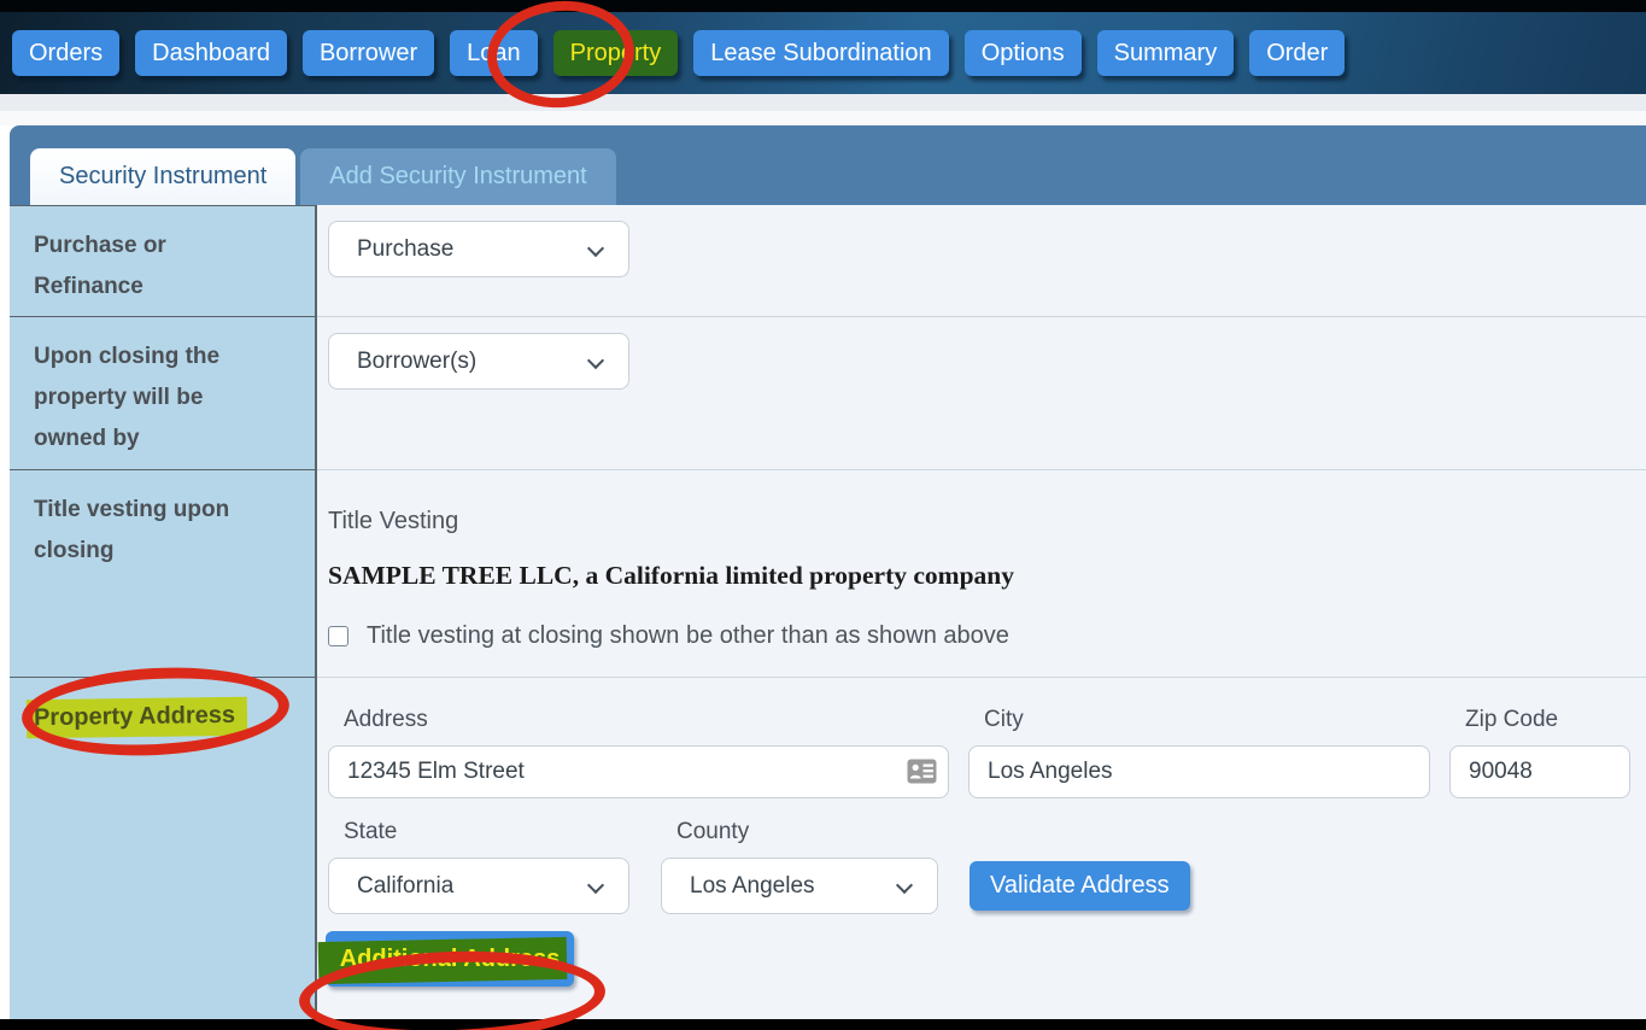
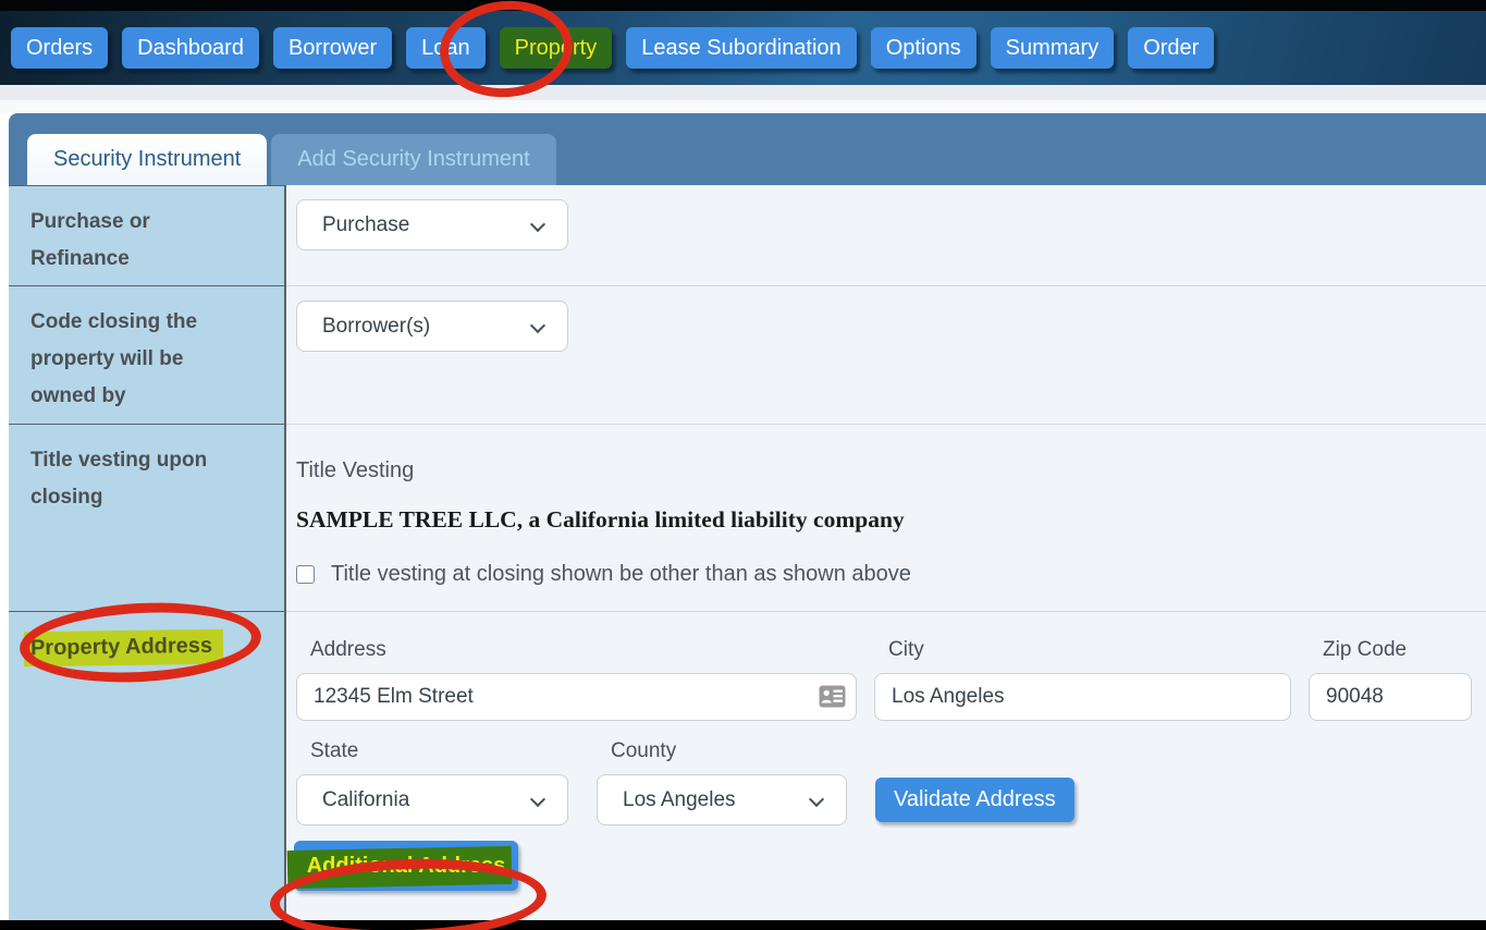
  Orders
  Dashboard
  Borrower
  Loan
  Property
  Lease Subordination
  Options
  Summary
  Order
  Security Instrument
  Add Security Instrument
  Purchase or Refinance
  Purchase
- Upon closing the property will be owned by
+ Code closing the property will be owned by
  Borrower(s)
  Title vesting upon closing
  Title Vesting
- SAMPLE TREE LLC, a California limited property company
+ SAMPLE TREE LLC, a California limited liability company
  Title vesting at closing shown be other than as shown above
  Property Address
  Address
  12345 Elm Street
  City
  Los Angeles
  Zip Code
  90048
  State
  California
  County
  Los Angeles
  Validate Address
  Additional Address
